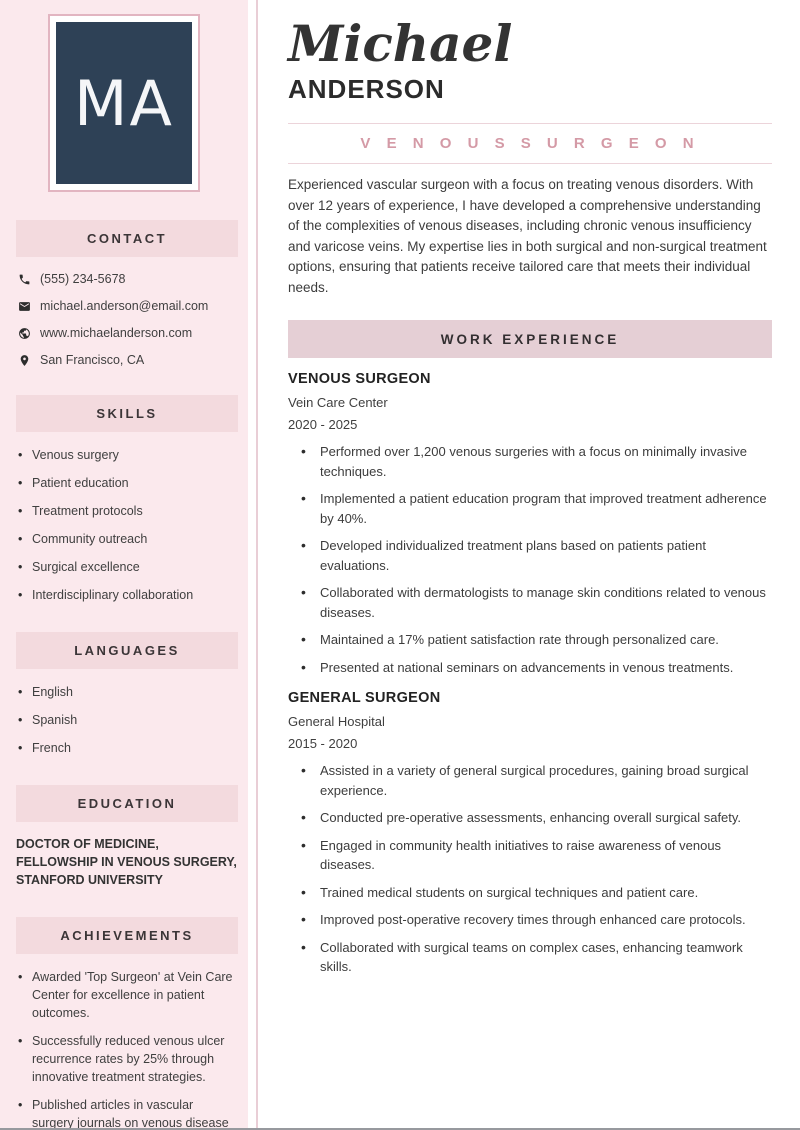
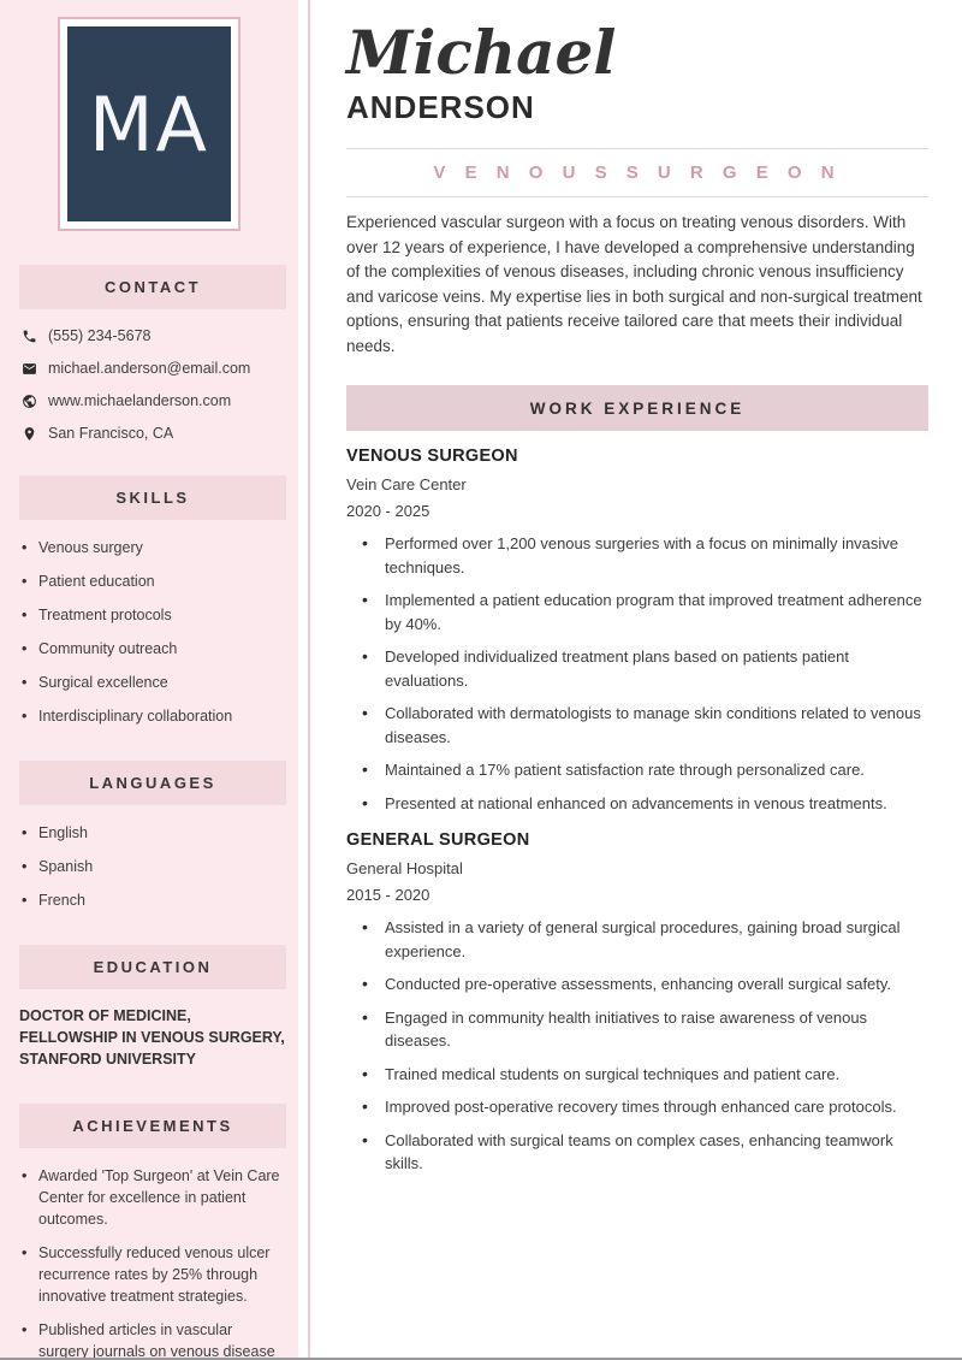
  MA
  CONTACT
  (555) 234-5678
  michael.anderson@email.com
  www.michaelanderson.com
  San Francisco, CA
  SKILLS
  Venous surgery
  Patient education
  Treatment protocols
  Community outreach
  Surgical excellence
  Interdisciplinary collaboration
  LANGUAGES
  English
  Spanish
  French
  EDUCATION
  DOCTOR OF MEDICINE, FELLOWSHIP IN VENOUS SURGERY, STANFORD UNIVERSITY
  ACHIEVEMENTS
  Awarded 'Top Surgeon' at Vein Care Center for excellence in patient outcomes.
  Successfully reduced venous ulcer recurrence rates by 25% through innovative treatment strategies.
  Published articles in vascular surgery journals on venous disease
  Michael
  ANDERSON
  V E N O U S S U R G E O N
  Experienced vascular surgeon with a focus on treating venous disorders. With over 12 years of experience, I have developed a comprehensive understanding of the complexities of venous diseases, including chronic venous insufficiency and varicose veins. My expertise lies in both surgical and non-surgical treatment options, ensuring that patients receive tailored care that meets their individual needs.
  WORK EXPERIENCE
  VENOUS SURGEON
  Vein Care Center
  2020 - 2025
  Performed over 1,200 venous surgeries with a focus on minimally invasive techniques.
  Implemented a patient education program that improved treatment adherence by 40%.
  Developed individualized treatment plans based on patients patient evaluations.
  Collaborated with dermatologists to manage skin conditions related to venous diseases.
  Maintained a 17% patient satisfaction rate through personalized care.
- Presented at national seminars on advancements in venous treatments.
+ Presented at national enhanced on advancements in venous treatments.
  GENERAL SURGEON
  General Hospital
  2015 - 2020
  Assisted in a variety of general surgical procedures, gaining broad surgical experience.
  Conducted pre-operative assessments, enhancing overall surgical safety.
  Engaged in community health initiatives to raise awareness of venous diseases.
  Trained medical students on surgical techniques and patient care.
  Improved post-operative recovery times through enhanced care protocols.
  Collaborated with surgical teams on complex cases, enhancing teamwork skills.
